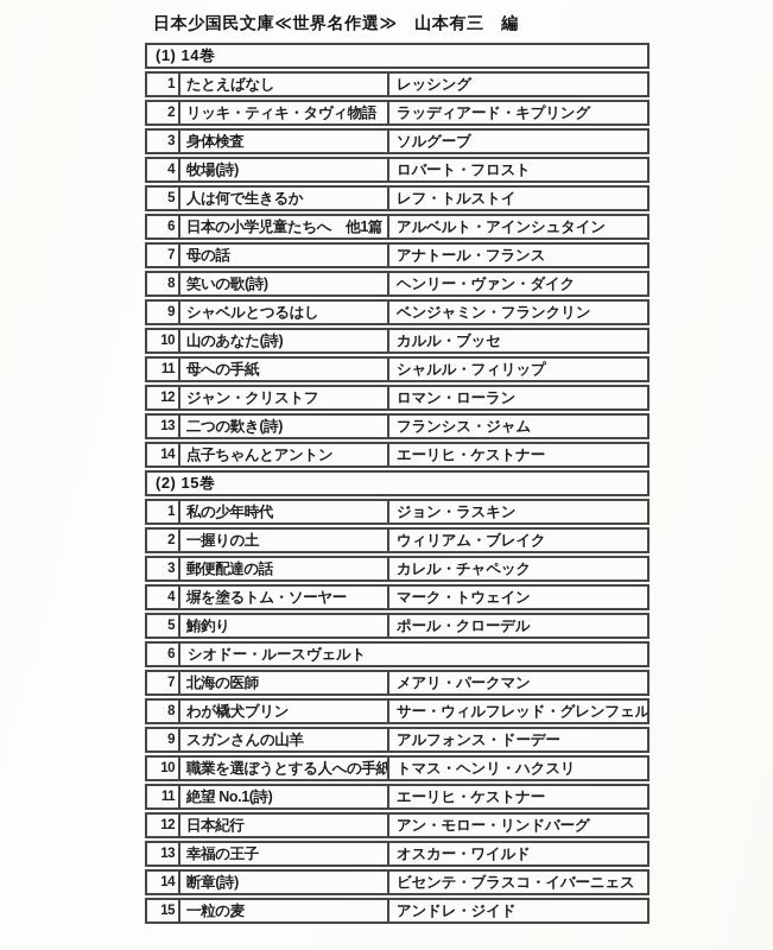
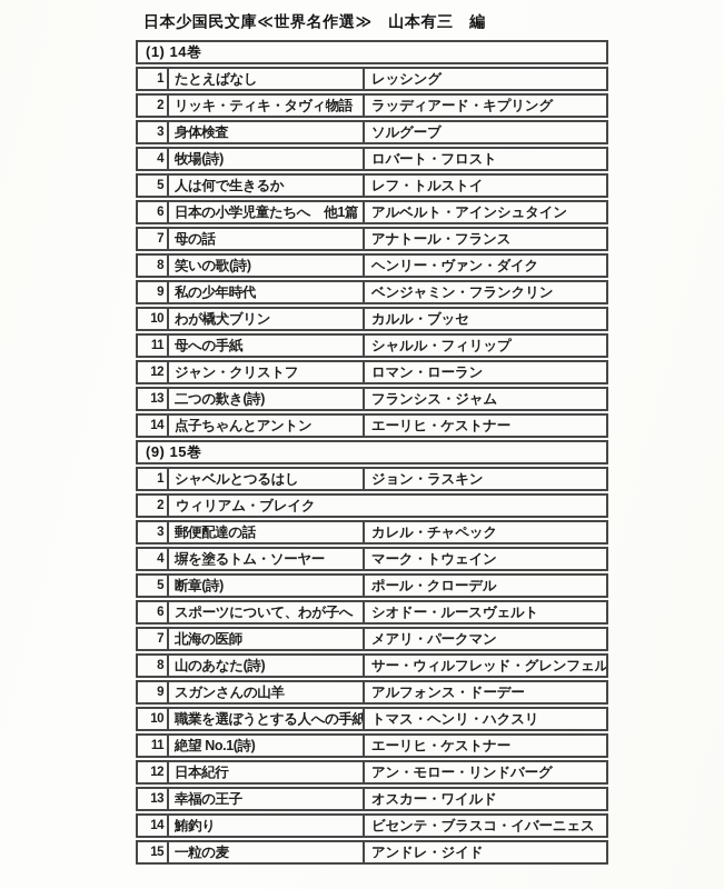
  日本少国民文庫≪世界名作選≫ 山本有三 編
  (1) 14巻
  1
  たとえばなし
  レッシング
  2
  リッキ・ティキ・タヴィ物語
  ラッディアード・キプリング
  3
  身体検査
  ソルグーブ
  4
  牧場(詩)
  ロバート・フロスト
  5
  人は何で生きるか
  レフ・トルストイ
  6
  日本の小学児童たちへ 他1篇
  アルベルト・アインシュタイン
  7
  母の話
  アナトール・フランス
  8
  笑いの歌(詩)
  ヘンリー・ヴァン・ダイク
  9
- シャベルとつるはし
+ 私の少年時代
  ベンジャミン・フランクリン
  10
- 山のあなた(詩)
+ わが橇犬ブリン
  カルル・ブッセ
  11
  母への手紙
  シャルル・フィリップ
  12
  ジャン・クリストフ
  ロマン・ローラン
  13
  二つの歎き(詩)
  フランシス・ジャム
  14
  点子ちゃんとアントン
  エーリヒ・ケストナー
- (2) 15巻
+ (9) 15巻
  1
- 私の少年時代
+ シャベルとつるはし
  ジョン・ラスキン
  2
- 一握りの土
  ウィリアム・ブレイク
  3
  郵便配達の話
  カレル・チャペック
  4
  塀を塗るトム・ソーヤー
  マーク・トウェイン
  5
- 鮪釣り
+ 断章(詩)
  ポール・クローデル
  6
+ スポーツについて、わが子へ
  シオドー・ルースヴェルト
  7
  北海の医師
  メアリ・パークマン
  8
- わが橇犬ブリン
+ 山のあなた(詩)
  サー・ウィルフレッド・グレンフェル
  9
  スガンさんの山羊
  アルフォンス・ドーデー
  10
  職業を選ぼうとする人への手紙
  トマス・ヘンリ・ハクスリ
  11
  絶望 No.1(詩)
  エーリヒ・ケストナー
  12
  日本紀行
  アン・モロー・リンドバーグ
  13
  幸福の王子
  オスカー・ワイルド
  14
- 断章(詩)
+ 鮪釣り
  ビセンテ・ブラスコ・イバーニェス
  15
  一粒の麦
  アンドレ・ジイド
